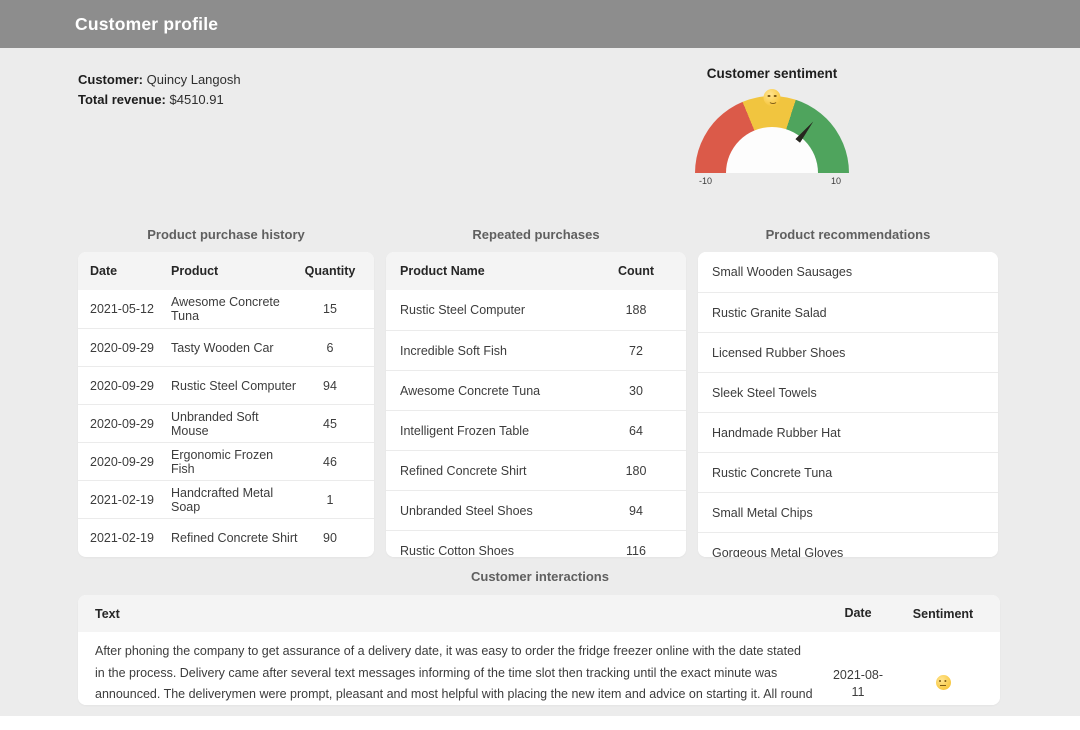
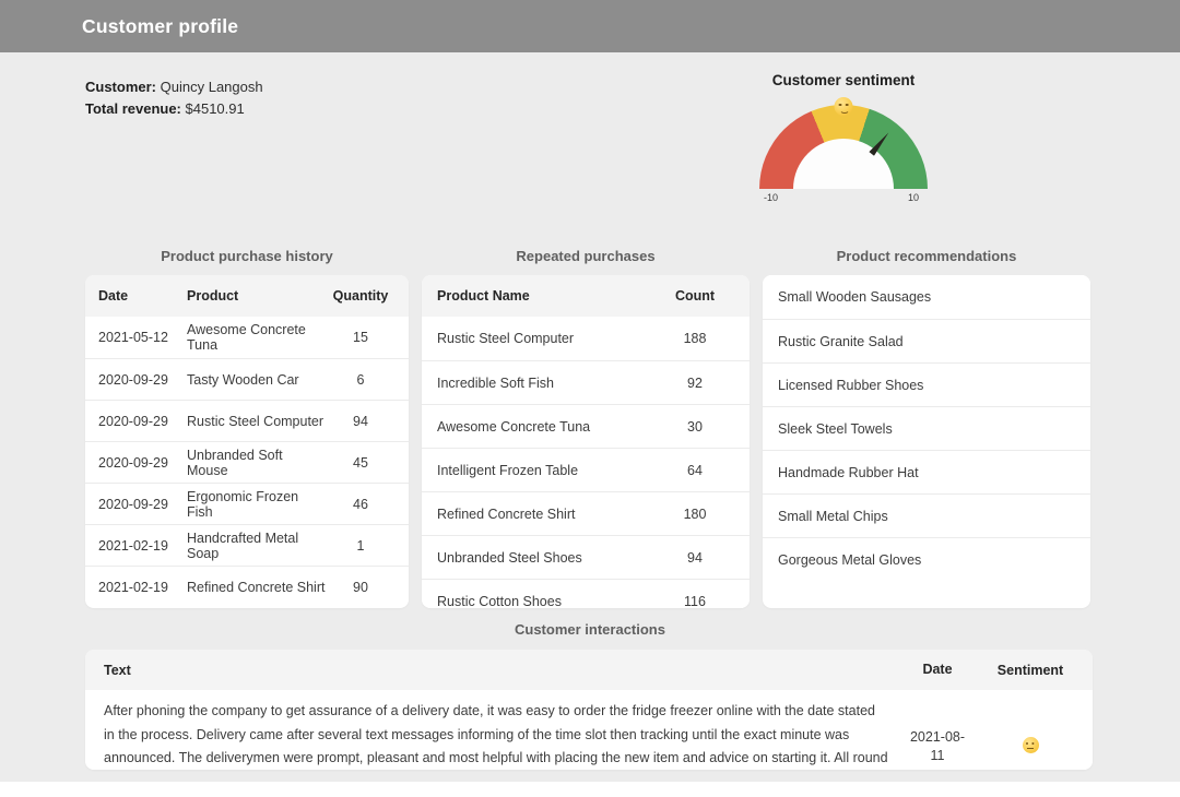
  Customer profile
  Customer: Quincy Langosh
  Total revenue: $4510.91
  Customer sentiment
  -10
  10
  Product purchase history
  Repeated purchases
  Product recommendations
  Date
  Product
  Quantity
  2021-05-12
  Awesome Concrete Tuna
  15
  2020-09-29
  Tasty Wooden Car
  6
  2020-09-29
  Rustic Steel Computer
  94
  2020-09-29
  Unbranded Soft Mouse
  45
  2020-09-29
  Ergonomic Frozen Fish
  46
  2021-02-19
  Handcrafted Metal Soap
  1
  2021-02-19
  Refined Concrete Shirt
  90
  Product Name
  Count
  Rustic Steel Computer
  188
  Incredible Soft Fish
- 72
+ 92
  Awesome Concrete Tuna
  30
  Intelligent Frozen Table
  64
  Refined Concrete Shirt
  180
  Unbranded Steel Shoes
  94
  Rustic Cotton Shoes
  116
  Small Wooden Sausages
  Rustic Granite Salad
  Licensed Rubber Shoes
  Sleek Steel Towels
  Handmade Rubber Hat
- Rustic Concrete Tuna
  Small Metal Chips
  Gorgeous Metal Gloves
  Customer interactions
  Text
  Date
  Sentiment
  After phoning the company to get assurance of a delivery date, it was easy to order the fridge freezer online with the date stated in the process. Delivery came after several text messages informing of the time slot then tracking until the exact minute was announced. The deliverymen were prompt, pleasant and most helpful with placing the new item and advice on starting it. All round
  2021-08-11
